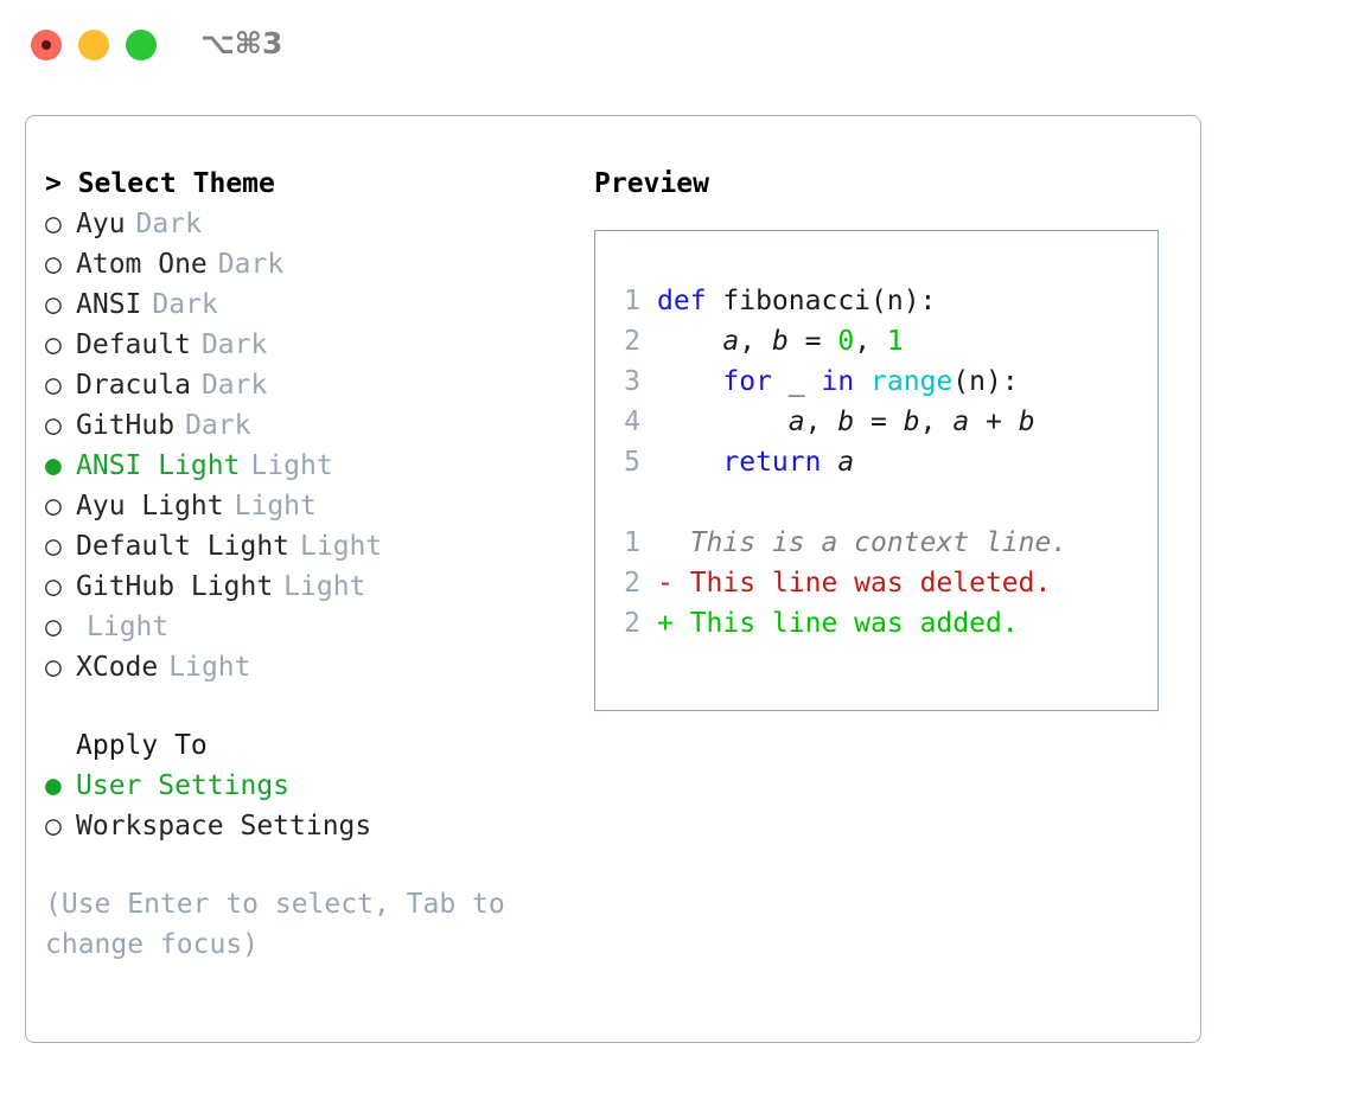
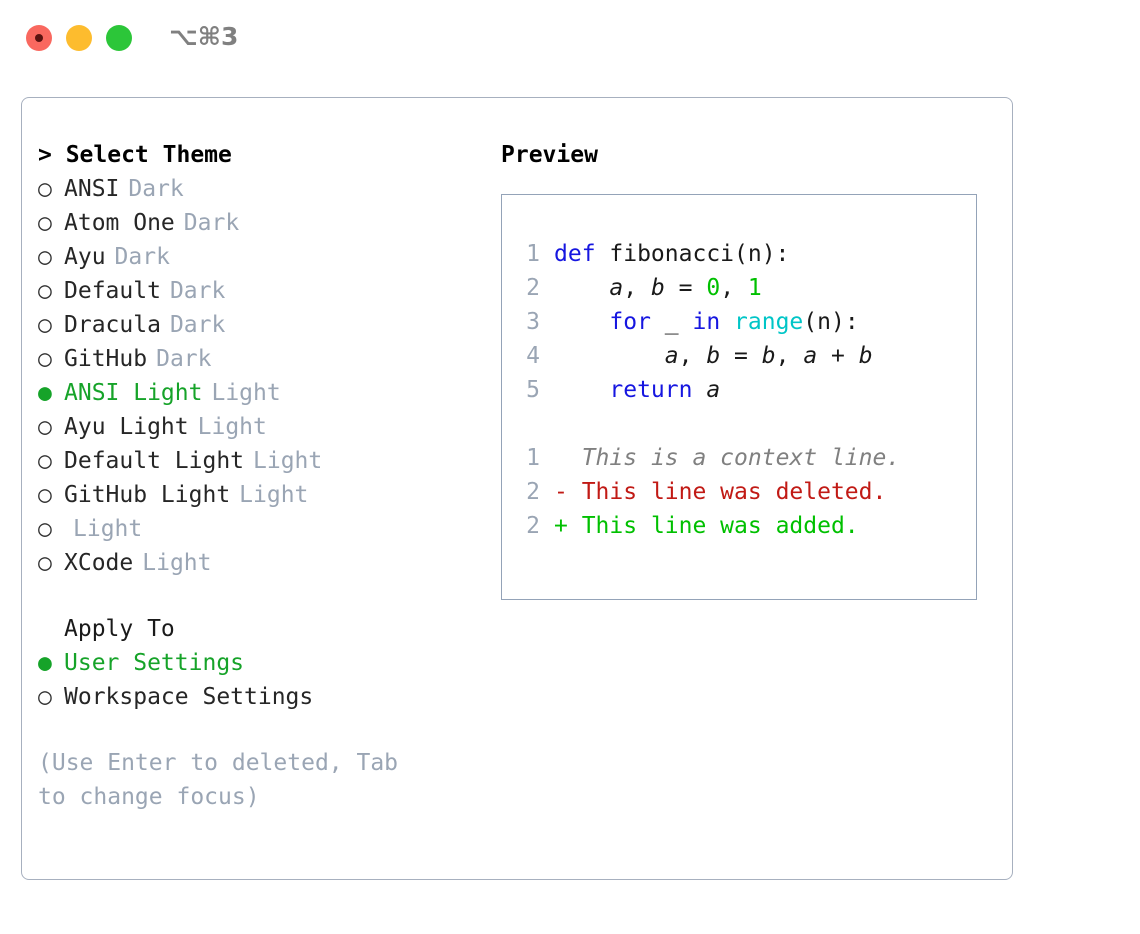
  ⌥⌘3
  > Select Theme
  ○
- Ayu
+ ANSI
  Dark
  ○
  Atom One
  Dark
  ○
- ANSI
+ Ayu
  Dark
  ○
  Default
  Dark
  ○
  Dracula
  Dark
  ○
  GitHub
  Dark
  ●
  ANSI Light
  Light
  ○
  Ayu Light
  Light
  ○
  Default Light
  Light
  ○
  GitHub Light
  Light
  ○
  Light
  ○
  XCode
  Light
  Apply To
  ●
  User Settings
  ○
  Workspace Settings
- (Use Enter to select, Tab to change focus)
+ (Use Enter to deleted, Tab to change focus)
  Preview
  1
  def fibonacci(n):
  2
  a, b = 0, 1
  3
  for _ in range(n):
  4
  a, b = b, a + b
  5
  return a
  1
  This is a context line.
  2
  -
  This line was deleted.
  2
  +
  This line was added.
